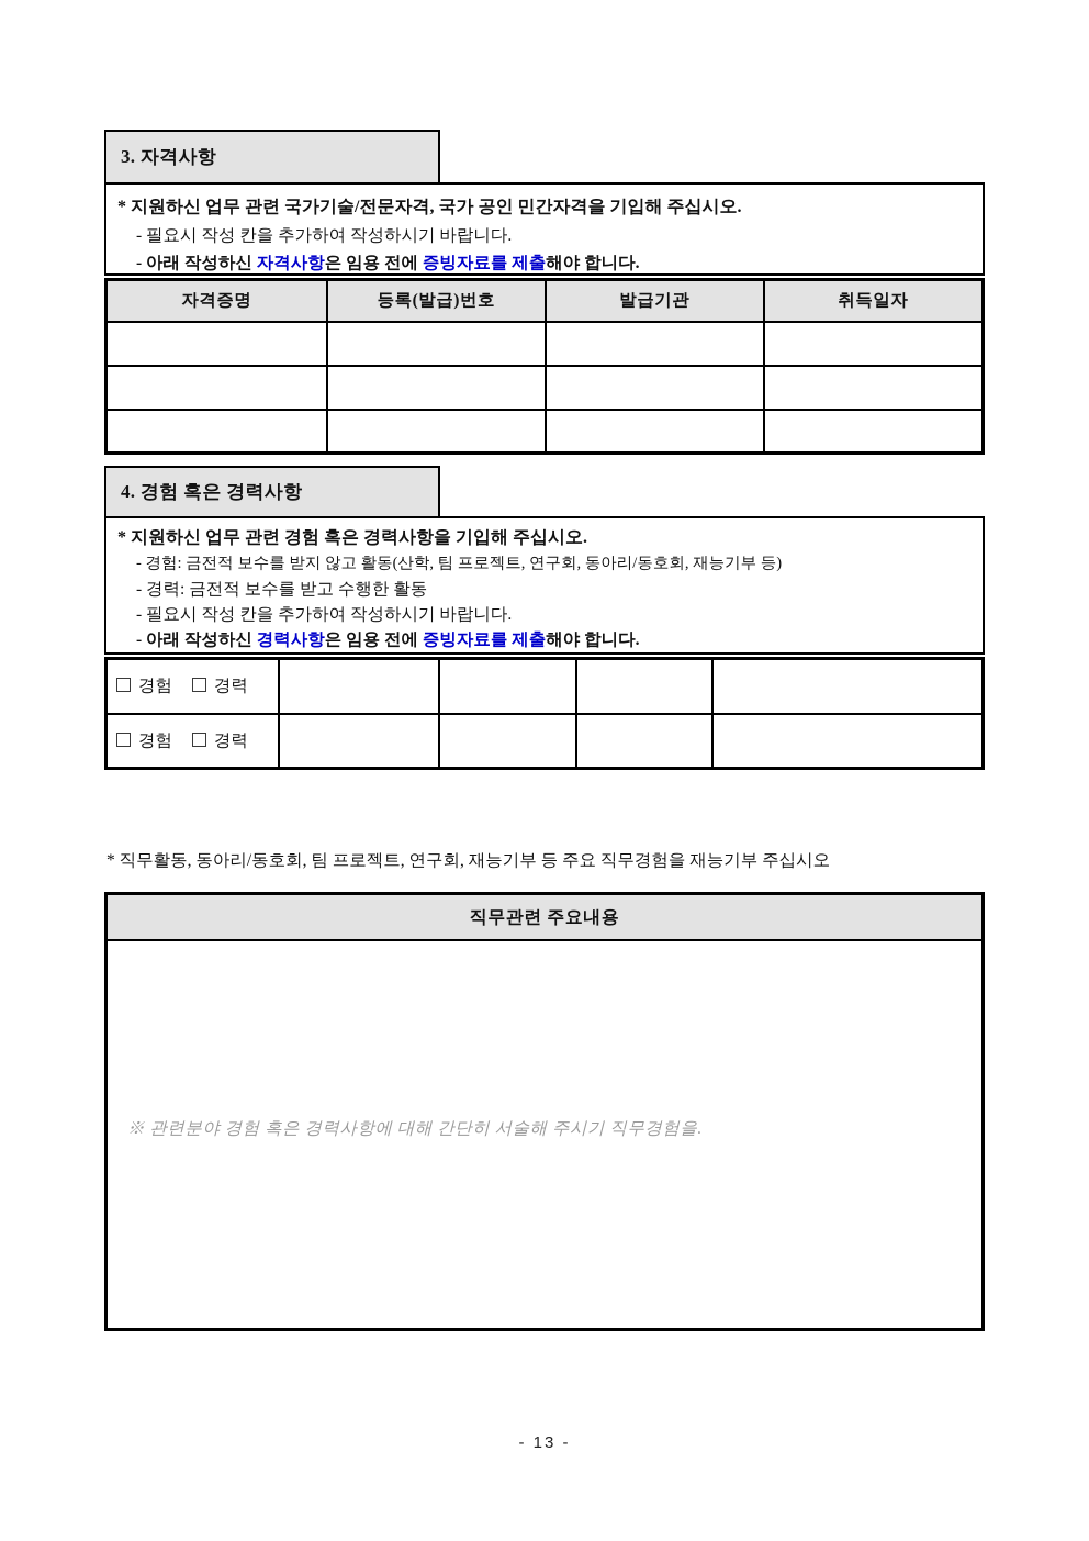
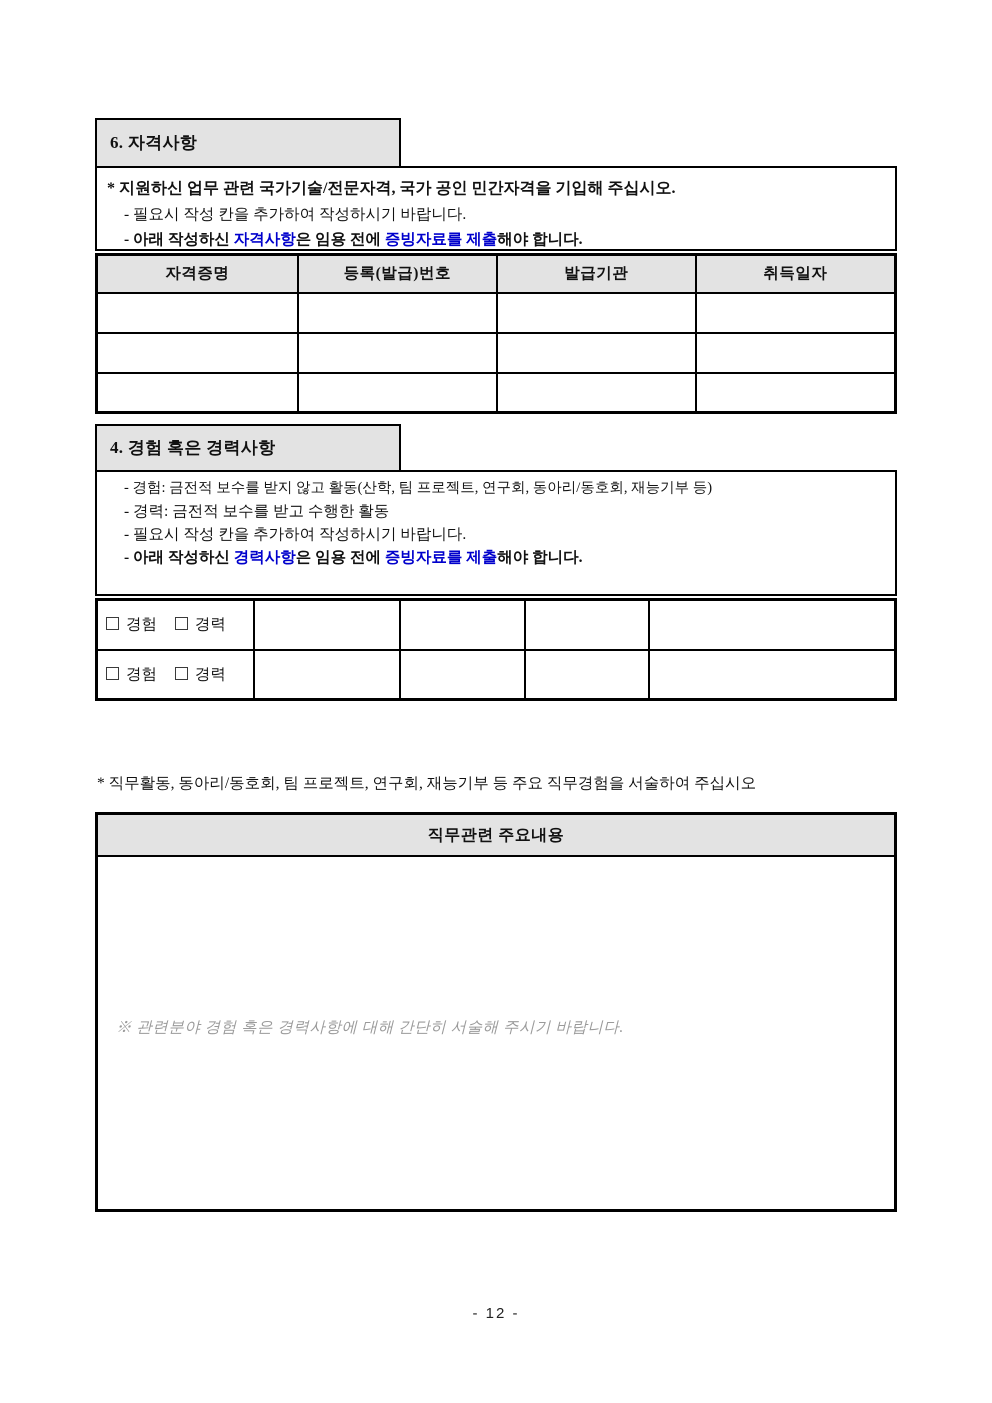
- 3. 자격사항
+ 6. 자격사항
  * 지원하신 업무 관련 국가기술/전문자격, 국가 공인 민간자격을 기입해 주십시오.
  - 필요시 작성 칸을 추가하여 작성하시기 바랍니다.
  - 아래 작성하신 자격사항은 임용 전에 증빙자료를 제출해야 합니다.
  자격증명	등록(발급)번호	발급기관	취득일자
  4. 경험 혹은 경력사항
- * 지원하신 업무 관련 경험 혹은 경력사항을 기입해 주십시오.
  - 경험: 금전적 보수를 받지 않고 활동(산학, 팀 프로젝트, 연구회, 동아리/동호회, 재능기부 등)
  - 경력: 금전적 보수를 받고 수행한 활동
  - 필요시 작성 칸을 추가하여 작성하시기 바랍니다.
  - 아래 작성하신 경력사항은 임용 전에 증빙자료를 제출해야 합니다.
  경험 경력
  경험 경력
- * 직무활동, 동아리/동호회, 팀 프로젝트, 연구회, 재능기부 등 주요 직무경험을 재능기부 주십시오
+ * 직무활동, 동아리/동호회, 팀 프로젝트, 연구회, 재능기부 등 주요 직무경험을 서술하여 주십시오
  직무관련 주요내용
- ※ 관련분야 경험 혹은 경력사항에 대해 간단히 서술해 주시기 직무경험을.
+ ※ 관련분야 경험 혹은 경력사항에 대해 간단히 서술해 주시기 바랍니다.
- - 13 -
+ - 12 -
